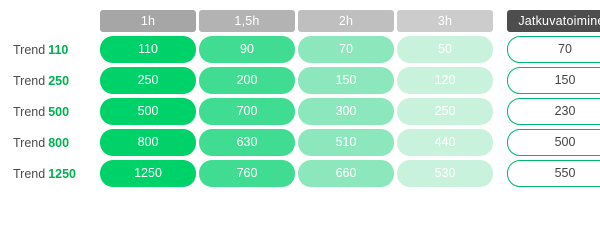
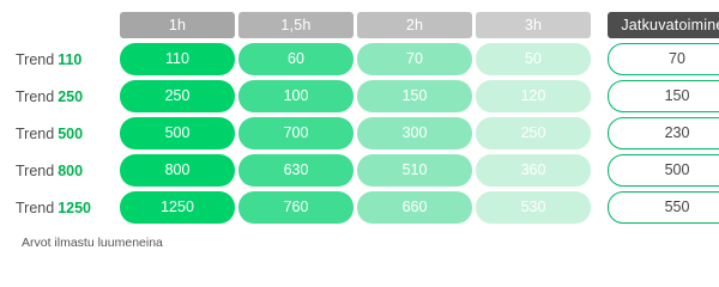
  	1h	1,5h	2h	3h		Jatkuvatoimin
- Trend 110	110	90	70	50		70
+ Trend 110	110	60	70	50		70
- Trend 250	250	200	150	120		150
+ Trend 250	250	100	150	120		150
  Trend 500	500	700	300	250		230
- Trend 800	800	630	510	440		500
+ Trend 800	800	630	510	360		500
  Trend 1250	1250	760	660	530		550
+ Arvot ilmastu luumeneina
